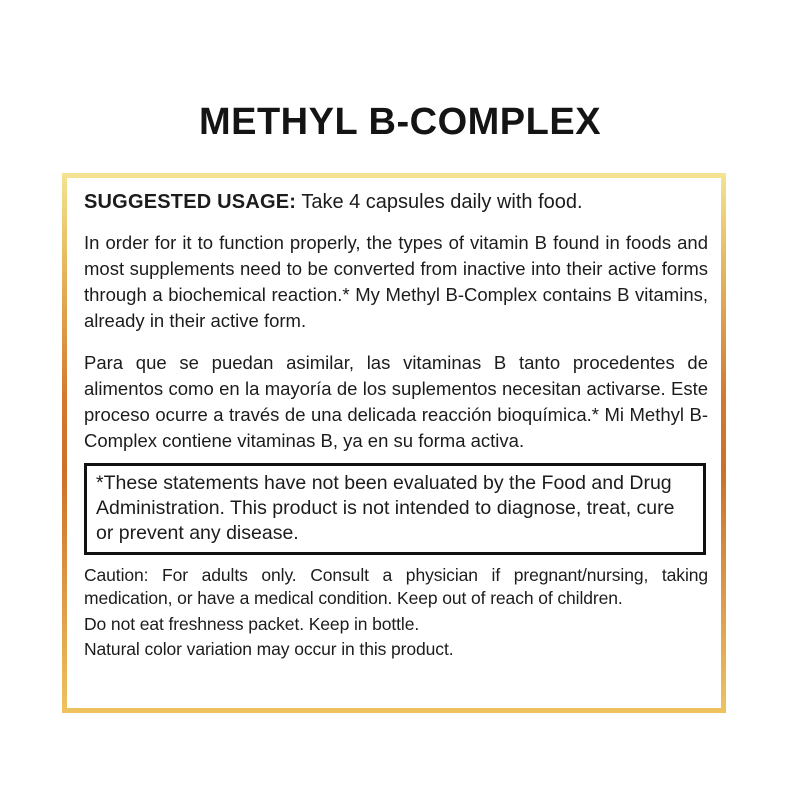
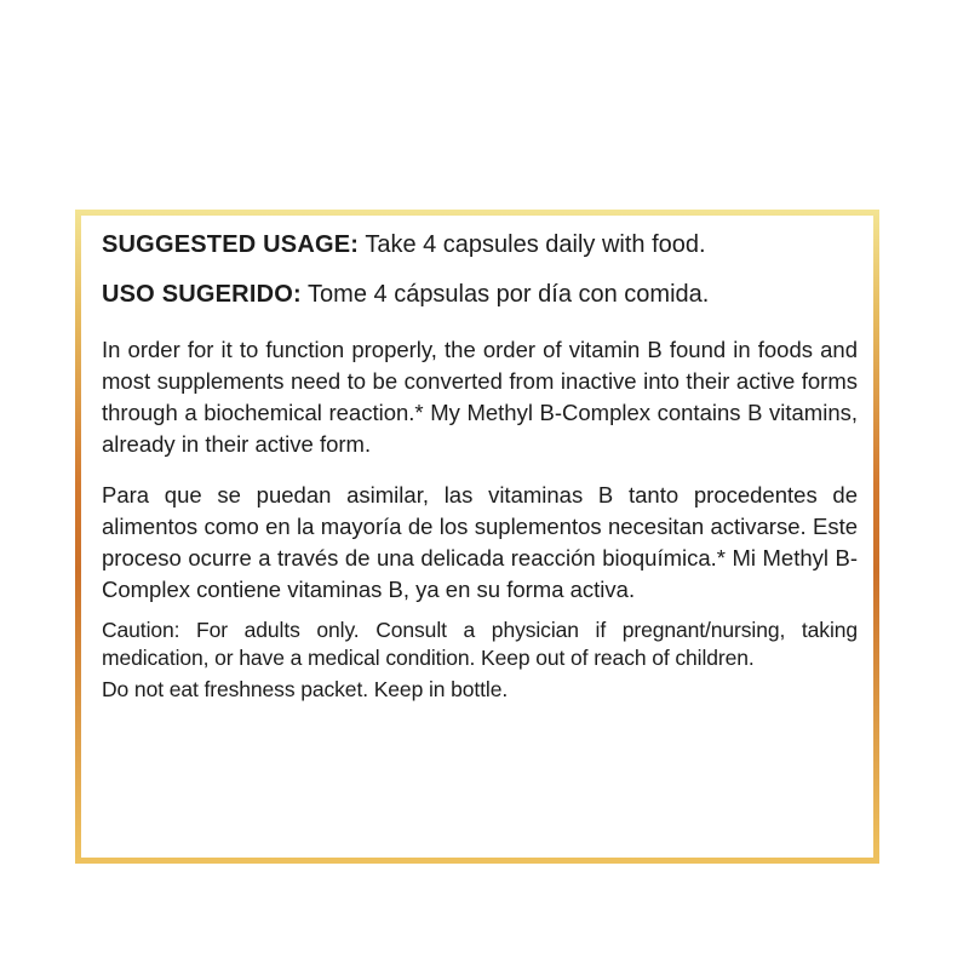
- METHYL B-COMPLEX
  SUGGESTED USAGE: Take 4 capsules daily with food.
+ USO SUGERIDO: Tome 4 cápsulas por día con comida.
- In order for it to function properly, the types of vitamin B found in foods and most supplements need to be converted from inactive into their active forms through a biochemical reaction.* My Methyl B-Complex contains B vitamins, already in their active form.
+ In order for it to function properly, the order of vitamin B found in foods and most supplements need to be converted from inactive into their active forms through a biochemical reaction.* My Methyl B-Complex contains B vitamins, already in their active form.
  Para que se puedan asimilar, las vitaminas B tanto procedentes de alimentos como en la mayoría de los suplementos necesitan activarse. Este proceso ocurre a través de una delicada reacción bioquímica.* Mi Methyl B-Complex contiene vitaminas B, ya en su forma activa.
- *These statements have not been evaluated by the Food and Drug Administration. This product is not intended to diagnose, treat, cure or prevent any disease.
  Caution: For adults only. Consult a physician if pregnant/nursing, taking medication, or have a medical condition. Keep out of reach of children.
  Do not eat freshness packet. Keep in bottle.
- Natural color variation may occur in this product.
